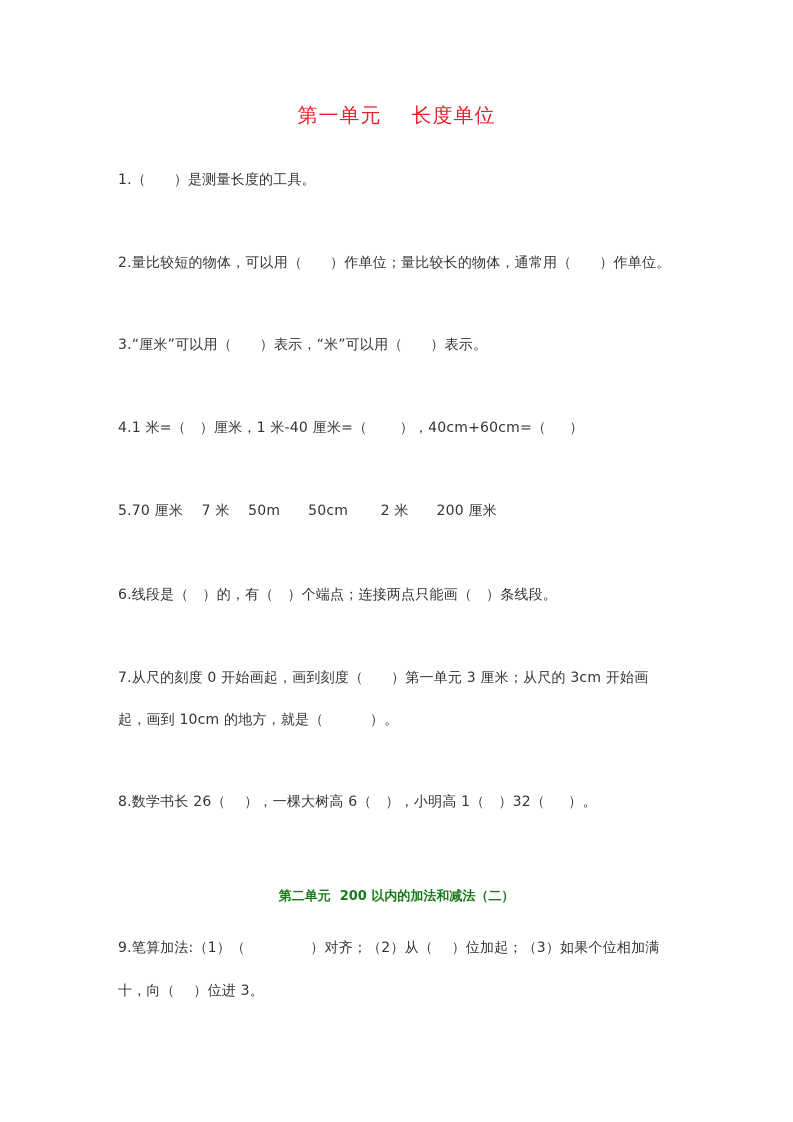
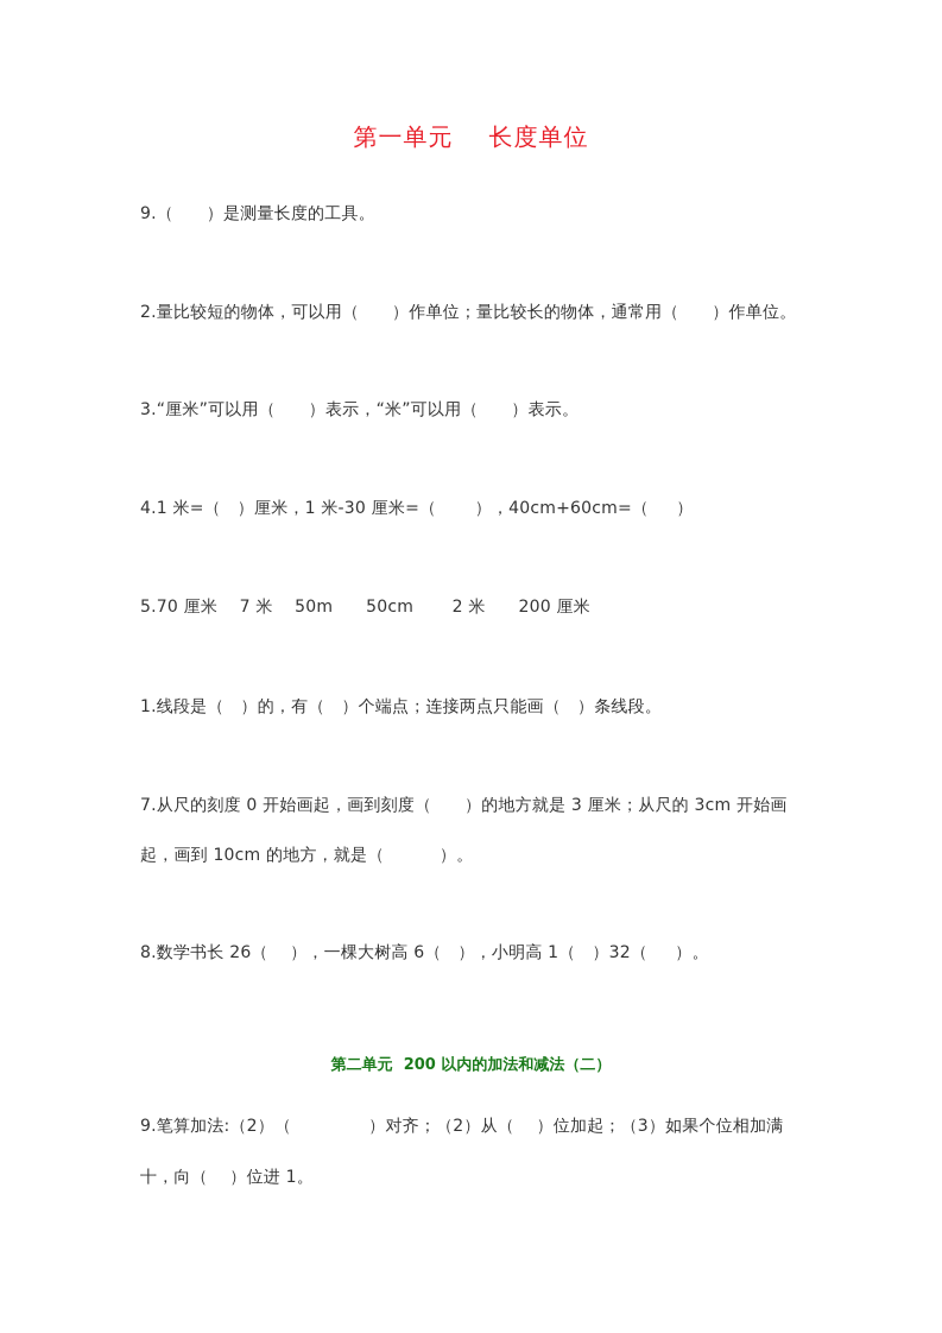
  第一单元 长度单位
- 1.（ ）是测量长度的工具。
+ 9.（ ）是测量长度的工具。
  2.量比较短的物体，可以用（ ）作单位；量比较长的物体，通常用（ ）作单位。
  3.“厘米”可以用（ ）表示，“米”可以用（ ）表示。
- 4.1 米=（ ）厘米，1 米-40 厘米=（ ），40cm+60cm=（ ）
+ 4.1 米=（ ）厘米，1 米-30 厘米=（ ），40cm+60cm=（ ）
  5.70 厘米 7 米 50m 50cm 2 米 200 厘米
- 6.线段是（ ）的，有（ ）个端点；连接两点只能画（ ）条线段。
+ 1.线段是（ ）的，有（ ）个端点；连接两点只能画（ ）条线段。
- 7.从尺的刻度 0 开始画起，画到刻度（ ）第一单元 3 厘米；从尺的 3cm 开始画
+ 7.从尺的刻度 0 开始画起，画到刻度（ ）的地方就是 3 厘米；从尺的 3cm 开始画
  起，画到 10cm 的地方，就是（ ）。
  8.数学书长 26（ ），一棵大树高 6（ ），小明高 1（ ）32（ ）。
  第二单元 200 以内的加法和减法（二）
- 9.笔算加法:（1）（ ）对齐；（2）从（ ）位加起；（3）如果个位相加满
+ 9.笔算加法:（2）（ ）对齐；（2）从（ ）位加起；（3）如果个位相加满
- 十，向（ ）位进 3。
+ 十，向（ ）位进 1。
